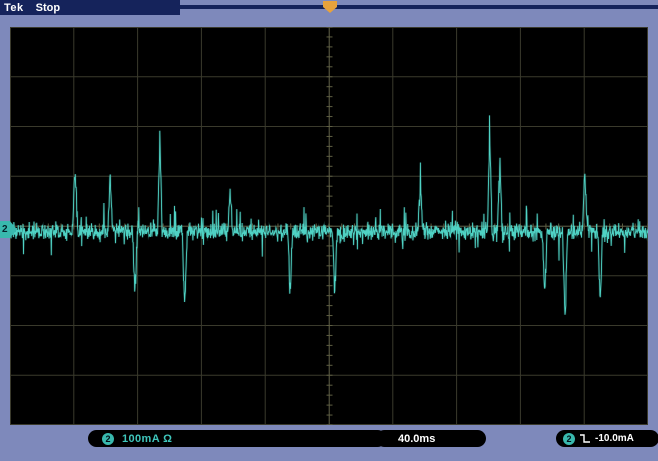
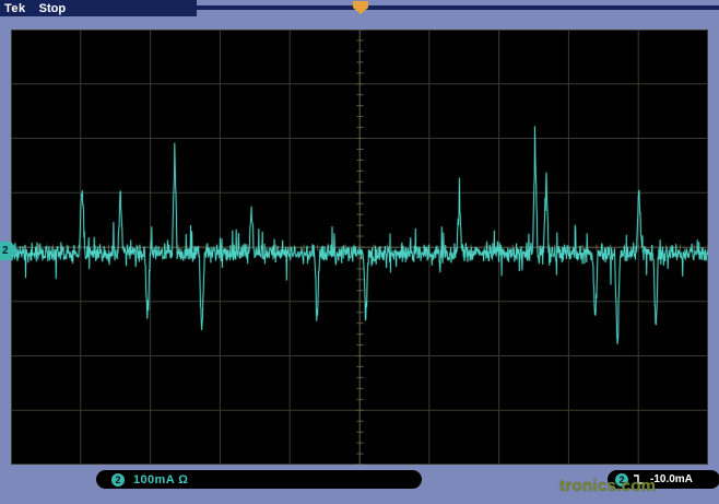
  Tek
  Stop
  2
  2
  100mA Ω
- 40.0ms
  2
  -10.0mA
+ tronics.com
